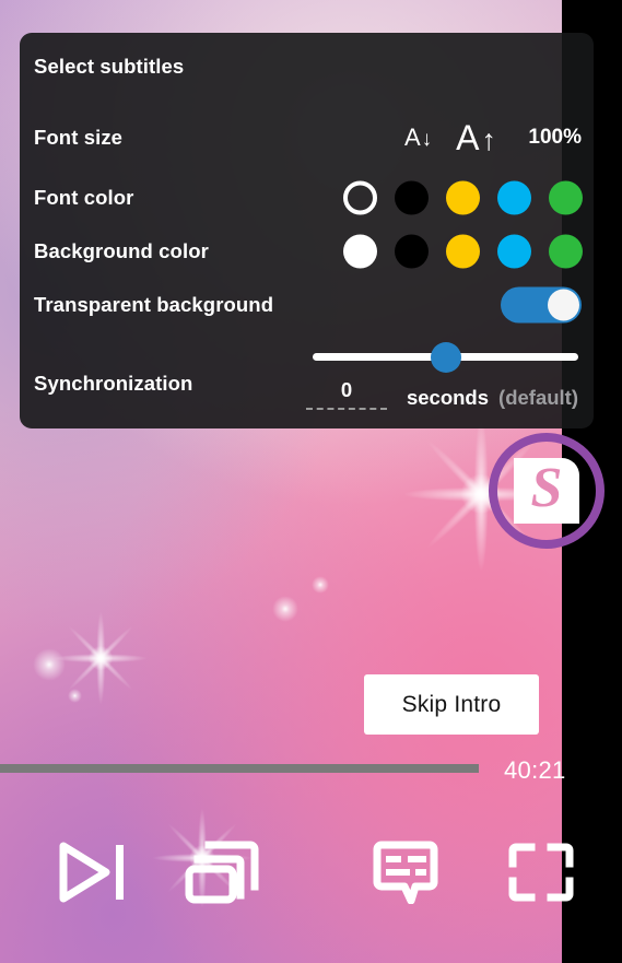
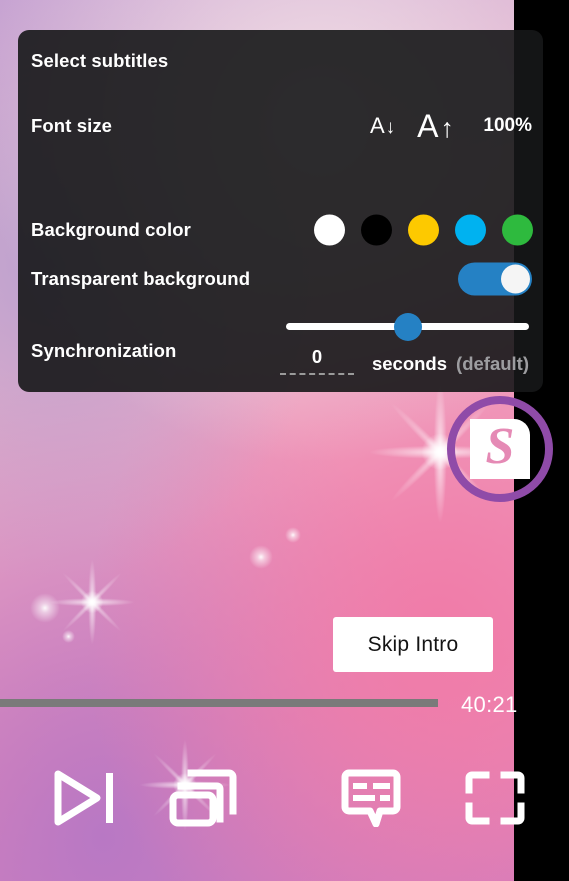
  Select subtitles
  Font size
  A
  ↓
  A
  ↑
  100%
- Font color
  Background color
  Transparent background
  Synchronization
  0
  seconds
  (default)
  S
  Skip Intro
  40:21
